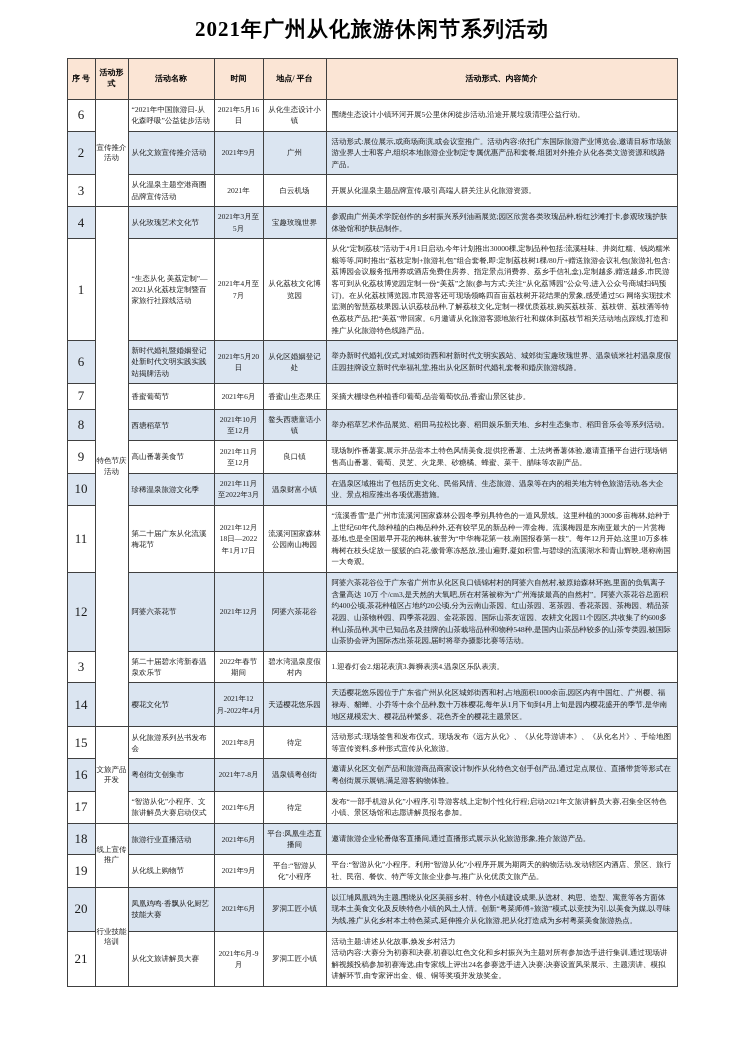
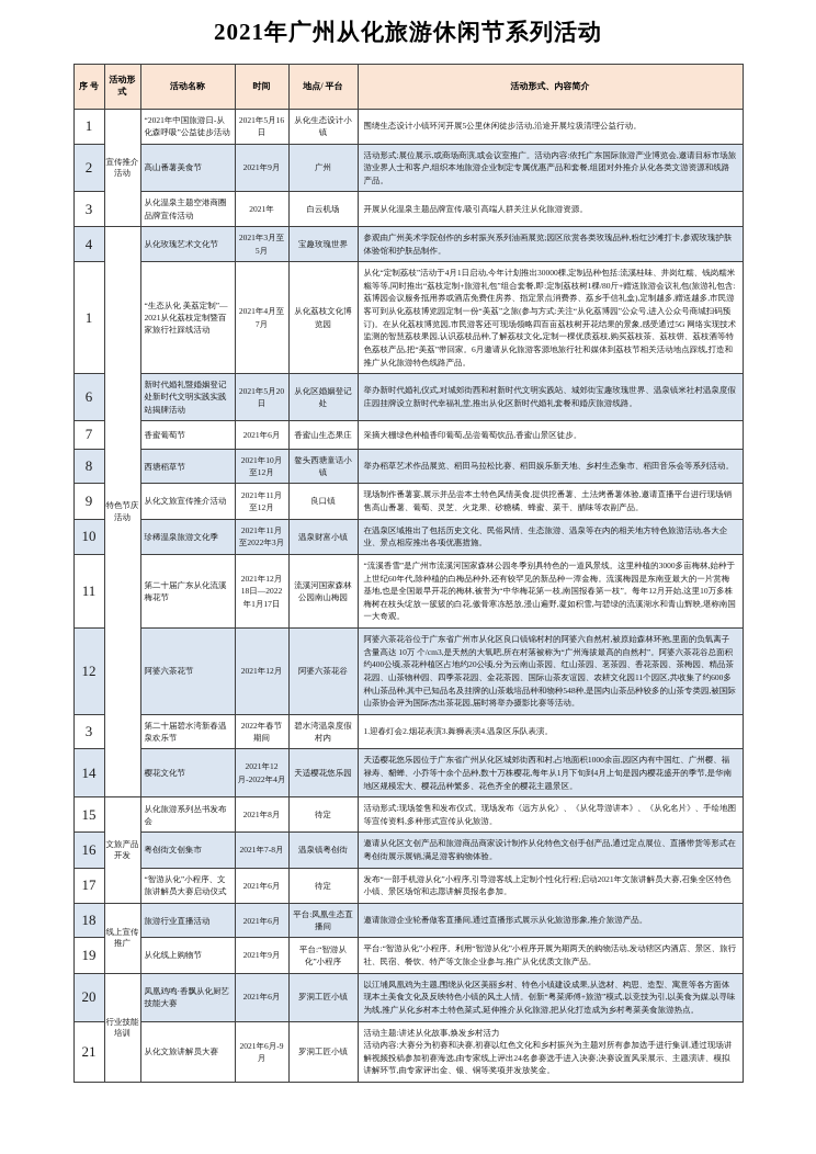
  2021年广州从化旅游休闲节系列活动
  序 号	活动形式	活动名称	时间	地点/ 平台	活动形式、内容简介
- 6	宣传推介活动	“2021年中国旅游日-从化森呼吸”公益徒步活动	2021年5月16日	从化生态设计小镇	围绕生态设计小镇环河开展5公里休闲徒步活动,沿途开展垃圾清理公益行动。
+ 1	宣传推介活动	“2021年中国旅游日-从化森呼吸”公益徒步活动	2021年5月16日	从化生态设计小镇	围绕生态设计小镇环河开展5公里休闲徒步活动,沿途开展垃圾清理公益行动。
- 2	从化文旅宣传推介活动	2021年9月	广州	活动形式:展位展示,或商场商演,或会议室推广。活动内容:依托广东国际旅游产业博览会,邀请目标市场旅游业界人士和客户,组织本地旅游企业制定专属优惠产品和套餐,组团对外推介从化各类文游资源和线路产品。
+ 2	高山番薯美食节	2021年9月	广州	活动形式:展位展示,或商场商演,或会议室推广。活动内容:依托广东国际旅游产业博览会,邀请目标市场旅游业界人士和客户,组织本地旅游企业制定专属优惠产品和套餐,组团对外推介从化各类文游资源和线路产品。
  3	从化温泉主题空港商圈品牌宣传活动	2021年	白云机场	开展从化温泉主题品牌宣传,吸引高端人群关注从化旅游资源。
  4	特色节庆活动	从化玫瑰艺术文化节	2021年3月至5月	宝趣玫瑰世界	参观由广州美术学院创作的乡村振兴系列油画展览;园区欣赏各类玫瑰品种,粉红沙滩打卡,参观玫瑰护肤体验馆和护肤品制作。
  1	“生态从化 美荔定制”—2021从化荔枝定制暨百家旅行社踩线活动	2021年4月至7月	从化荔枝文化博览园	从化“定制荔枝”活动于4月1日启动,今年计划推出30000棵,定制品种包括:流溪桂味、井岗红糯、钱岗糯米糍等等,同时推出“荔枝定制+旅游礼包”组合套餐,即:定制荔枝树1棵/80斤+赠送旅游会议礼包(旅游礼包含:荔博园会议服务抵用券或酒店免费住房券、指定景点消费券、荔乡手信礼盒),定制越多,赠送越多,市民游客可到从化荔枝博览园定制一份“美荔”之旅(参与方式:关注“从化荔博园”公众号,进入公众号商城扫码预订)。在从化荔枝博览园,市民游客还可现场领略四百亩荔枝树开花结果的景象,感受通过5G 网络实现技术监测的智慧荔枝果园,认识荔枝品种,了解荔枝文化,定制一棵优质荔枝,购买荔枝茶、荔枝饼、荔枝酒等特色荔枝产品,把“美荔”带回家。6月邀请从化旅游客源地旅行社和媒体到荔枝节相关活动地点踩线,打造和推广从化旅游特色线路产品。
  6	新时代婚礼暨婚姻登记处新时代文明实践实践站揭牌活动	2021年5月20日	从化区婚姻登记处	举办新时代婚礼仪式,对城郊街西和村新时代文明实践站、城郊街宝趣玫瑰世界、温泉镇米社村温泉度假庄园挂牌设立新时代幸福礼堂,推出从化区新时代婚礼套餐和婚庆旅游线路。
  7	香蜜葡萄节	2021年6月	香蜜山生态果庄	采摘大棚绿色种植香印葡萄,品尝葡萄饮品,香蜜山景区徒步。
  8	西塘稻草节	2021年10月至12月	鳌头西塘童话小镇	举办稻草艺术作品展览、稻田马拉松比赛、稻田娱乐新天地、乡村生态集市、稻田音乐会等系列活动。
- 9	高山番薯美食节	2021年11月至12月	良口镇	现场制作番薯宴,展示并品尝本土特色风情美食,提供挖番薯、土法烤番薯体验,邀请直播平台进行现场销售高山番薯、葡萄、灵芝、火龙果、砂糖橘、蜂蜜、菜干、腊味等农副产品。
+ 9	从化文旅宣传推介活动	2021年11月至12月	良口镇	现场制作番薯宴,展示并品尝本土特色风情美食,提供挖番薯、土法烤番薯体验,邀请直播平台进行现场销售高山番薯、葡萄、灵芝、火龙果、砂糖橘、蜂蜜、菜干、腊味等农副产品。
  10	珍稀温泉旅游文化季	2021年11月至2022年3月	温泉财富小镇	在温泉区域推出了包括历史文化、民俗风情、生态旅游、温泉等在内的相关地方特色旅游活动,各大企业、景点相应推出各项优惠措施。
  11	第二十届广东从化流溪梅花节	2021年12月18日—2022年1月17日	流溪河国家森林公园南山梅园	“流溪香雪”是广州市流溪河国家森林公园冬季别具特色的一道风景线。这里种植的3000多亩梅林,始种于上世纪60年代,除种植的白梅品种外,还有较罕见的新品种一潭金梅。流溪梅园是东南亚最大的一片赏梅基地,也是全国最早开花的梅林,被誉为“中华梅花第一枝,南国报春第一枝”。每年12月开始,这里10万多株梅树在枝头绽放一簇簇的白花,傲骨寒冻怒放,漫山遍野,凝如积雪,与碧绿的流溪湖水和青山辉映,堪称南国一大奇观。
  12	阿婆六茶花节	2021年12月	阿婆六茶花谷	阿婆六茶花谷位于广东省广州市从化区良口镇锦村村的阿婆六自然村,被原始森林环抱,里面的负氧离子含量高达 10万 个/cm3,是天然的大氧吧,所在村落被称为“广州海拔最高的自然村”。阿婆六茶花谷总面积约400公顷,茶花种植区占地约20公顷,分为云南山茶园、红山茶园、茗茶园、香花茶园、茶梅园、精品茶花园、山茶物种园、四季茶花园、金花茶园、国际山茶友谊园、农耕文化园11个园区,共收集了约600多种山茶品种,其中已知品名及挂牌的山茶栽培品种和物种548种,是国内山茶品种较多的山茶专类园,被国际山茶协会评为国际杰出茶花园,届时将举办摄影比赛等活动。
  3	第二十届碧水湾新春温泉欢乐节	2022年春节期间	碧水湾温泉度假村内	1.迎春灯会2.烟花表演3.舞狮表演4.温泉区乐队表演。
  14	樱花文化节	2021年12月-2022年4月	天适樱花悠乐园	天适樱花悠乐园位于广东省广州从化区城郊街西和村,占地面积1000余亩,园区内有中国红、广州樱、福禄寿、貂蝉、小乔等十余个品种,数十万株樱花,每年从1月下旬到4月上旬是园内樱花盛开的季节,是华南地区规模宏大、樱花品种繁多、花色齐全的樱花主题景区。
  15	文旅产品开发	从化旅游系列丛书发布会	2021年8月	待定	活动形式:现场签售和发布仪式。现场发布《远方从化》、《从化导游讲本》、《从化名片》、手绘地图等宣传资料,多种形式宣传从化旅游。
  16	粤创街文创集市	2021年7-8月	温泉镇粤创街	邀请从化区文创产品和旅游商品商家设计制作从化特色文创手创产品,通过定点展位、直播带货等形式在粤创街展示展销,满足游客购物体验。
  17	“智游从化”小程序、文旅讲解员大赛启动仪式	2021年6月	待定	发布“一部手机游从化”小程序,引导游客线上定制个性化行程;启动2021年文旅讲解员大赛,召集全区特色小镇、景区场馆和志愿讲解员报名参加。
  18	线上宣传推广	旅游行业直播活动	2021年6月	平台:凤凰生态直播间	邀请旅游企业轮番做客直播间,通过直播形式展示从化旅游形象,推介旅游产品。
  19	从化线上购物节	2021年9月	平台:“智游从化”小程序	平台:“智游从化”小程序。利用“智游从化”小程序开展为期两天的购物活动,发动辖区内酒店、景区、旅行社、民宿、餐饮、特产等文旅企业参与,推广从化优质文旅产品。
  20	行业技能培训	凤凰鸡鸣·香飘从化厨艺技能大赛	2021年6月	罗洞工匠小镇	以江埔凤凰鸡为主题,围绕从化区美丽乡村、特色小镇建设成果,从选材、构思、造型、寓意等各方面体现本土美食文化及反映特色小镇的风土人情。创新“粤菜师傅+旅游”模式,以竞技为引,以美食为媒,以寻味为线,推广从化乡村本土特色菜式,延伸推介从化旅游,把从化打造成为乡村粤菜美食旅游热点。
  21	从化文旅讲解员大赛	2021年6月-9月	罗洞工匠小镇	活动主题:讲述从化故事,焕发乡村活力 活动内容:大赛分为初赛和决赛,初赛以红色文化和乡村振兴为主题对所有参加选手进行集训,通过现场讲解视频投稿参加初赛海选,由专家线上评出24名参赛选手进入决赛;决赛设置风采展示、主题演讲、模拟讲解环节,由专家评出金、银、铜等奖项并发放奖金。
